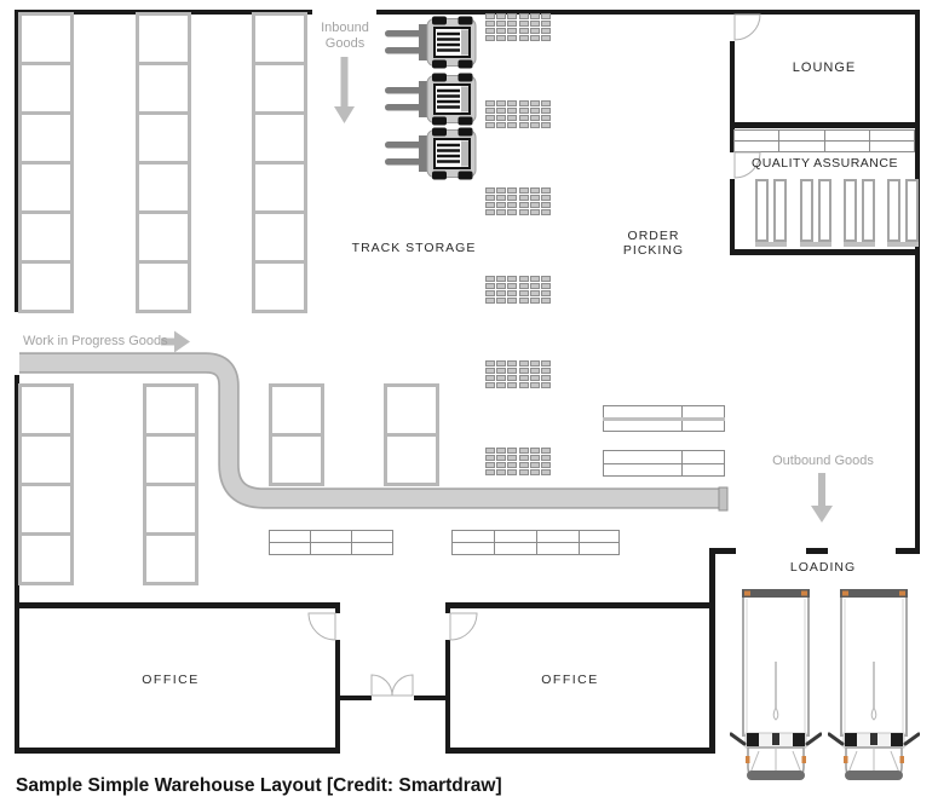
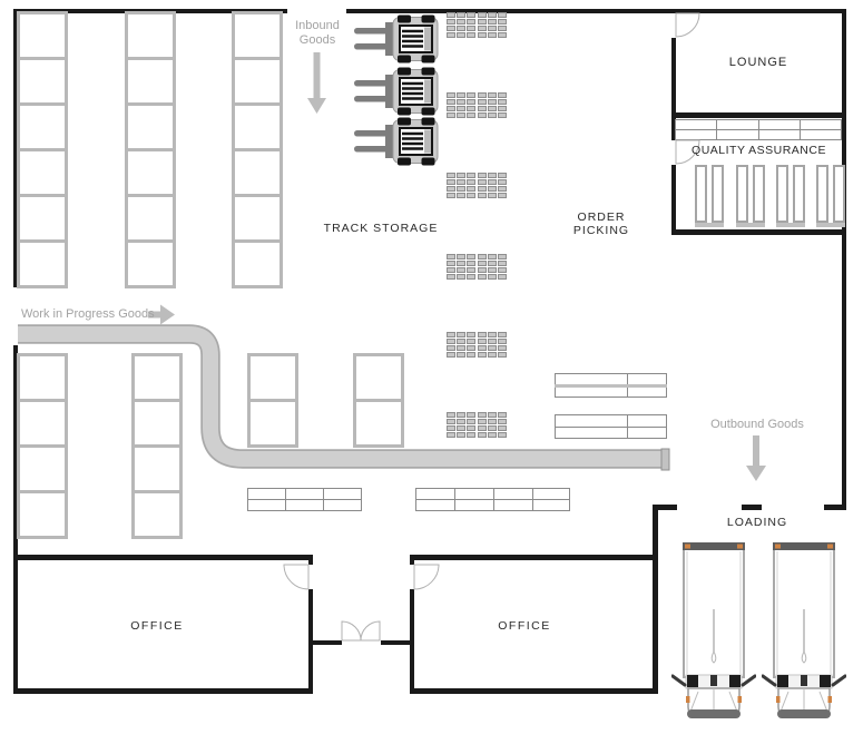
  Inbound Goods
  Work in Progress Goods
  Outbound Goods
  TRACK STORAGE
  ORDER PICKING
  LOUNGE
  QUALITY ASSURANCE
  LOADING
  OFFICE
  OFFICE
- Sample Simple Warehouse Layout [Credit: Smartdraw]
